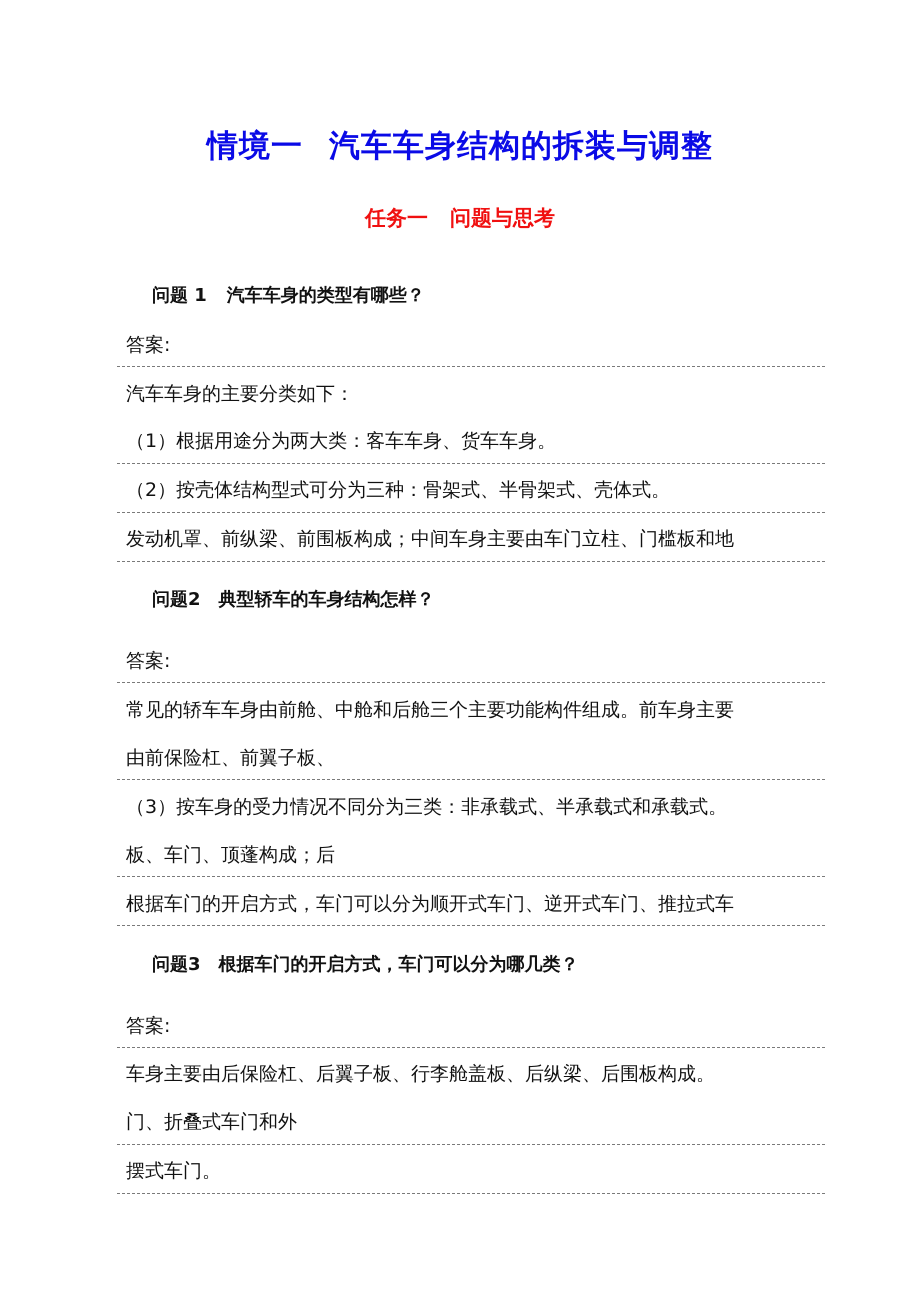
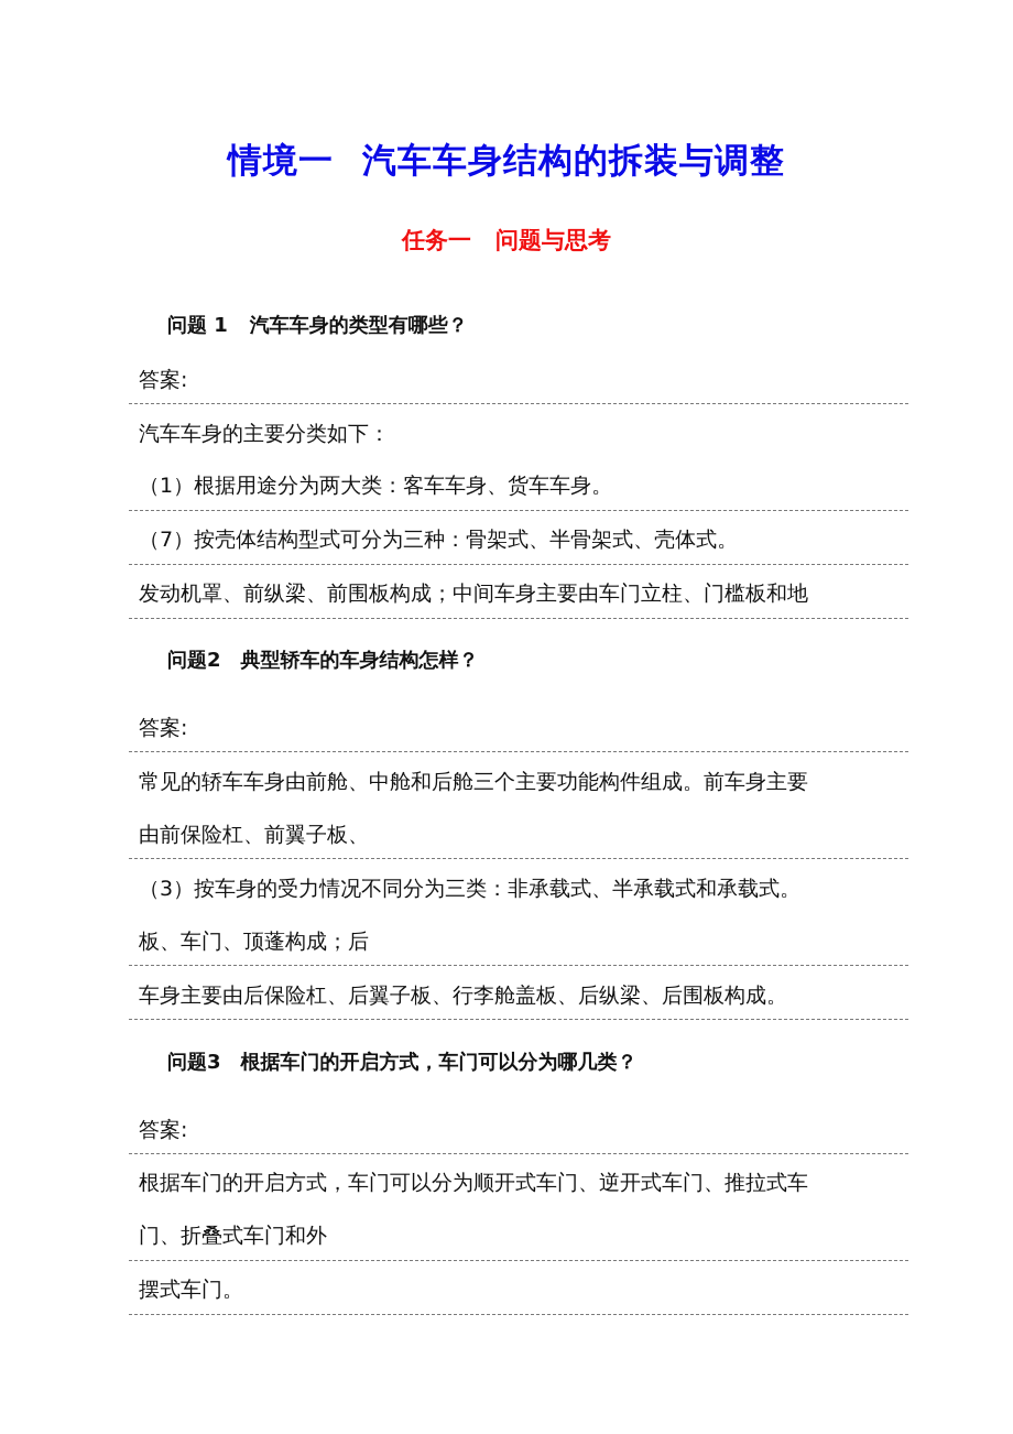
  情境一 汽车车身结构的拆装与调整
  任务一 问题与思考
  问题 1 汽车车身的类型有哪些？
  答案:
  汽车车身的主要分类如下：
  （1）根据用途分为两大类：客车车身、货车车身。
- （2）按壳体结构型式可分为三种：骨架式、半骨架式、壳体式。
+ （7）按壳体结构型式可分为三种：骨架式、半骨架式、壳体式。
  发动机罩、前纵梁、前围板构成；中间车身主要由车门立柱、门槛板和地
  问题2 典型轿车的车身结构怎样？
  答案:
  常见的轿车车身由前舱、中舱和后舱三个主要功能构件组成。前车身主要
  由前保险杠、前翼子板、
  （3）按车身的受力情况不同分为三类：非承载式、半承载式和承载式。
  板、车门、顶蓬构成；后
- 根据车门的开启方式，车门可以分为顺开式车门、逆开式车门、推拉式车
+ 车身主要由后保险杠、后翼子板、行李舱盖板、后纵梁、后围板构成。
  问题3 根据车门的开启方式，车门可以分为哪几类？
  答案:
- 车身主要由后保险杠、后翼子板、行李舱盖板、后纵梁、后围板构成。
+ 根据车门的开启方式，车门可以分为顺开式车门、逆开式车门、推拉式车
  门、折叠式车门和外
  摆式车门。
